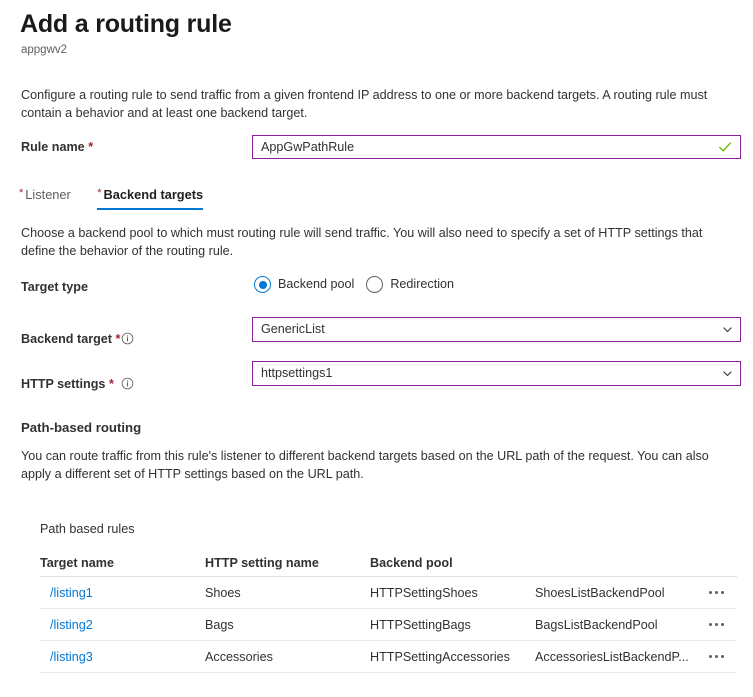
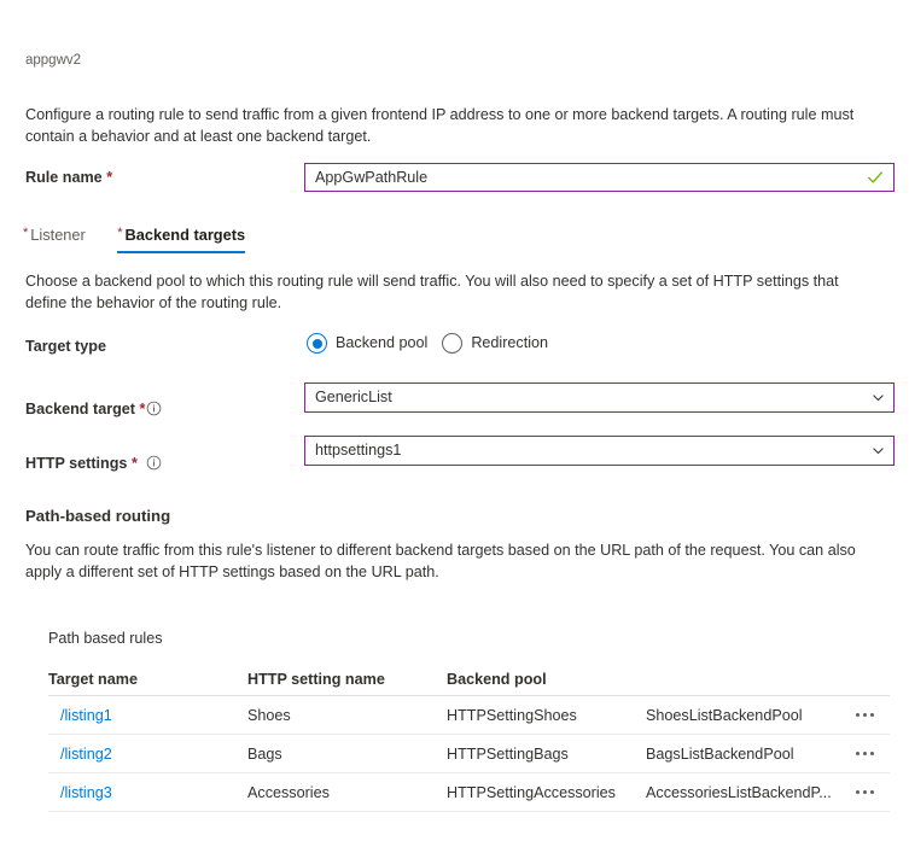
- Add a routing rule
  appgwv2
  Configure a routing rule to send traffic from a given frontend IP address to one or more backend targets. A routing rule must contain a behavior and at least one backend target.
  Rule name *
  AppGwPathRule
  *
  Listener
  *
  Backend targets
- Choose a backend pool to which must routing rule will send traffic. You will also need to specify a set of HTTP settings that define the behavior of the routing rule.
+ Choose a backend pool to which this routing rule will send traffic. You will also need to specify a set of HTTP settings that define the behavior of the routing rule.
  Target type
  Backend pool
  Redirection
  Backend target *
  GenericList
  HTTP settings *
  httpsettings1
  Path-based routing
  You can route traffic from this rule's listener to different backend targets based on the URL path of the request. You can also apply a different set of HTTP settings based on the URL path.
  Path based rules
  Target name
  HTTP setting name
  Backend pool
  /listing1
  Shoes
  HTTPSettingShoes
  ShoesListBackendPool
  /listing2
  Bags
  HTTPSettingBags
  BagsListBackendPool
  /listing3
  Accessories
  HTTPSettingAccessories
  AccessoriesListBackendP...
